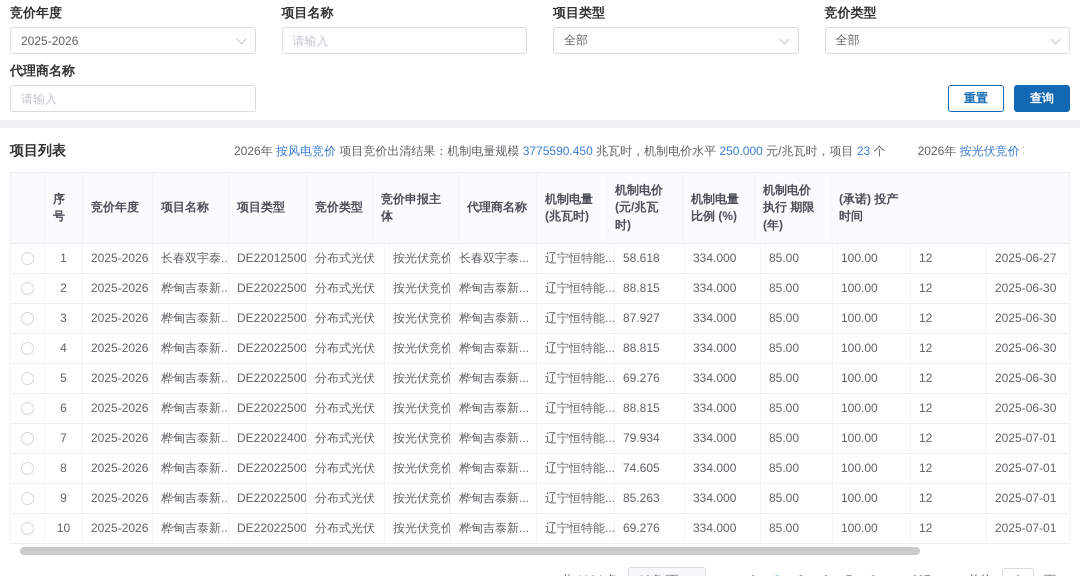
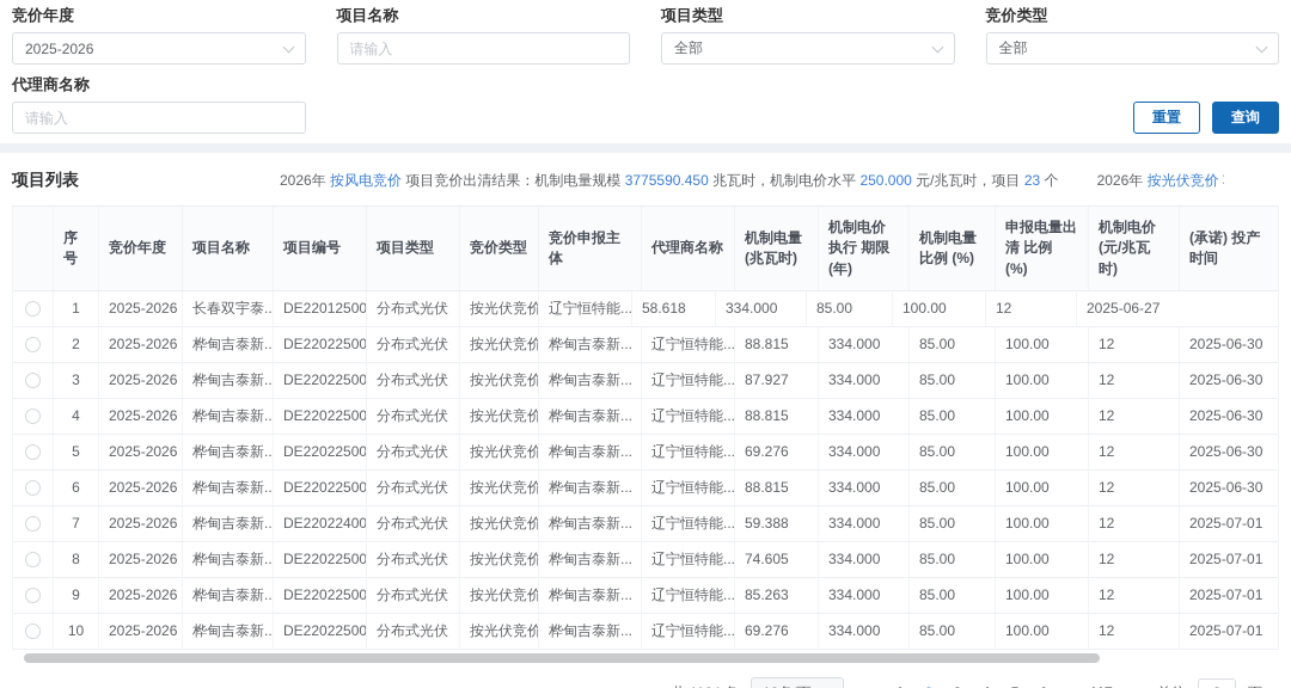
  竞价年度
  2025-2026
  项目名称
  请输入
  项目类型
  全部
  竞价类型
  全部
  代理商名称
  请输入
  重置
  查询
  项目列表
  2026年 按风电竞价 项目竞价出清结果：机制电量规模 3775590.450 兆瓦时，机制电价水平 250.000 元/兆瓦时，项目 23 个 2026年 按光伏竞价
  序号
  竞价年度
  项目名称
+ 项目编号
  项目类型
  竞价类型
  竞价申报主体
  代理商名称
  机制电量 (兆瓦时)
- 机制电价 (元/兆瓦时)
+ 机制电价执行 期限 (年)
  机制电量比例 (%)
+ 申报电量出清 比例 (%)
- 机制电价执行 期限 (年)
+ 机制电价 (元/兆瓦时)
  (承诺) 投产 时间
  1
  2025-2026
  长春双宇泰..
  DE22012500
  分布式光伏
  按光伏竞价
- 长春双宇泰...
  辽宁恒特能...
  58.618
  334.000
  85.00
  100.00
  12
  2025-06-27
  2
  2025-2026
  桦甸吉泰新..
  DE22022500
  分布式光伏
  按光伏竞价
  桦甸吉泰新...
  辽宁恒特能...
  88.815
  334.000
  85.00
  100.00
  12
  2025-06-30
  3
  2025-2026
  桦甸吉泰新..
  DE22022500
  分布式光伏
  按光伏竞价
  桦甸吉泰新...
  辽宁恒特能...
  87.927
  334.000
  85.00
  100.00
  12
  2025-06-30
  4
  2025-2026
  桦甸吉泰新..
  DE22022500
  分布式光伏
  按光伏竞价
  桦甸吉泰新...
  辽宁恒特能...
  88.815
  334.000
  85.00
  100.00
  12
  2025-06-30
  5
  2025-2026
  桦甸吉泰新..
  DE22022500
  分布式光伏
  按光伏竞价
  桦甸吉泰新...
  辽宁恒特能...
  69.276
  334.000
  85.00
  100.00
  12
  2025-06-30
  6
  2025-2026
  桦甸吉泰新..
  DE22022500
  分布式光伏
  按光伏竞价
  桦甸吉泰新...
  辽宁恒特能...
  88.815
  334.000
  85.00
  100.00
  12
  2025-06-30
  7
  2025-2026
  桦甸吉泰新..
  DE22022400
  分布式光伏
  按光伏竞价
  桦甸吉泰新...
  辽宁恒特能...
- 79.934
+ 59.388
  334.000
  85.00
  100.00
  12
  2025-07-01
  8
  2025-2026
  桦甸吉泰新..
  DE22022500
  分布式光伏
  按光伏竞价
  桦甸吉泰新...
  辽宁恒特能...
  74.605
  334.000
  85.00
  100.00
  12
  2025-07-01
  9
  2025-2026
  桦甸吉泰新..
  DE22022500
  分布式光伏
  按光伏竞价
  桦甸吉泰新...
  辽宁恒特能...
  85.263
  334.000
  85.00
  100.00
  12
  2025-07-01
  10
  2025-2026
  桦甸吉泰新..
  DE22022500
  分布式光伏
  按光伏竞价
  桦甸吉泰新...
  辽宁恒特能...
  69.276
  334.000
  85.00
  100.00
  12
  2025-07-01
